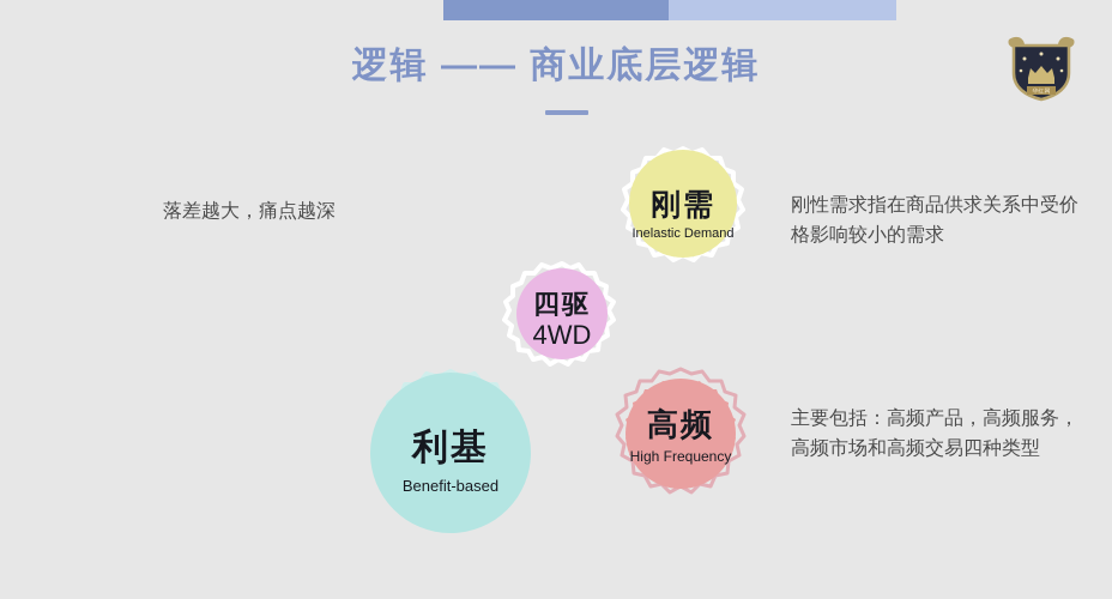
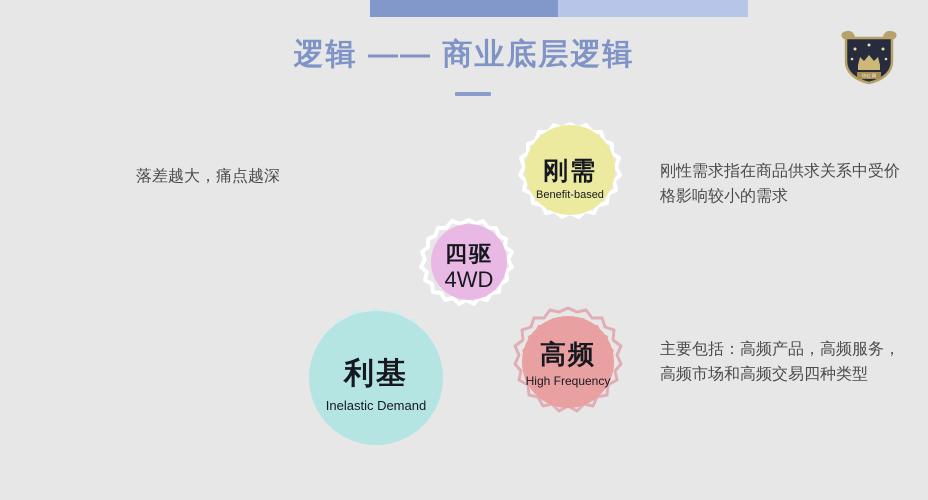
  逻辑 —— 商业底层逻辑
  刚需
- Inelastic Demand
+ Benefit-based
  四驱
  4WD
  利基
- Benefit-based
+ Inelastic Demand
  高频
  High Frequency
  落差越大，痛点越深
  刚性需求指在商品供求关系中受价格影响较小的需求
  主要包括：高频产品，高频服务，高频市场和高频交易四种类型
